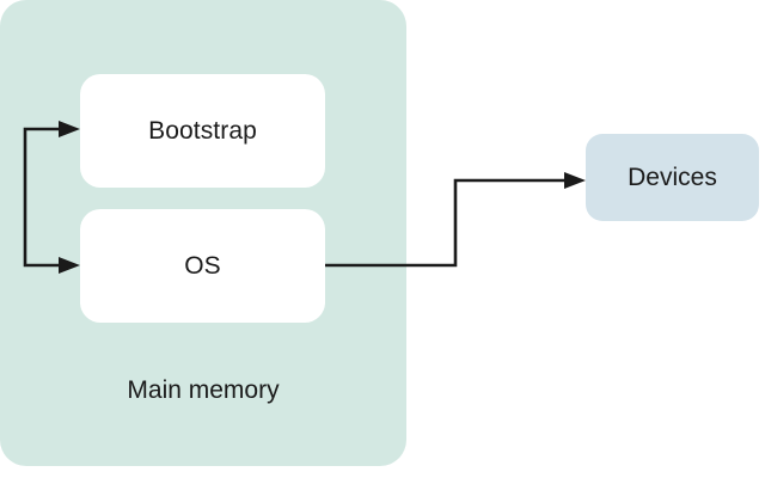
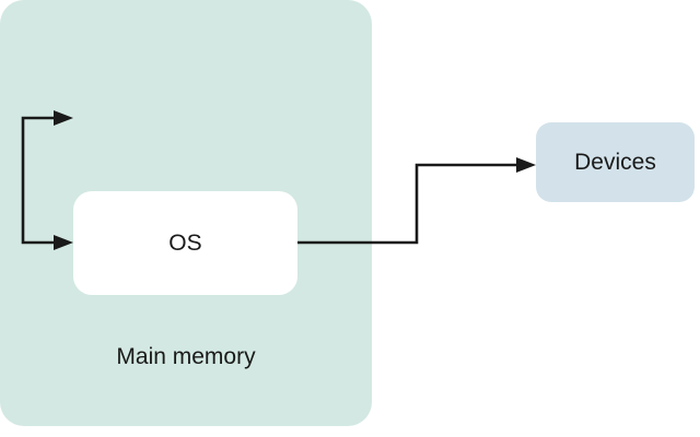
- Bootstrap
  OS
  Main memory
  Devices
